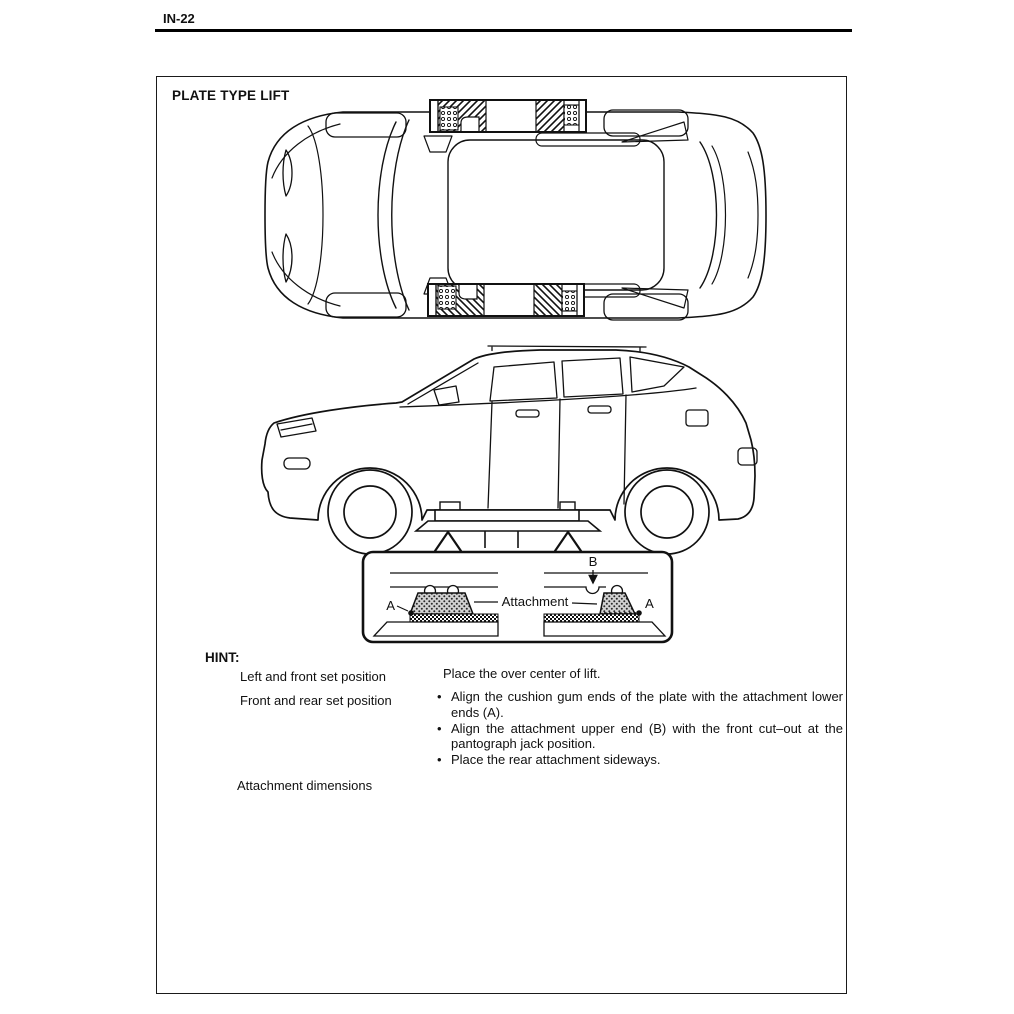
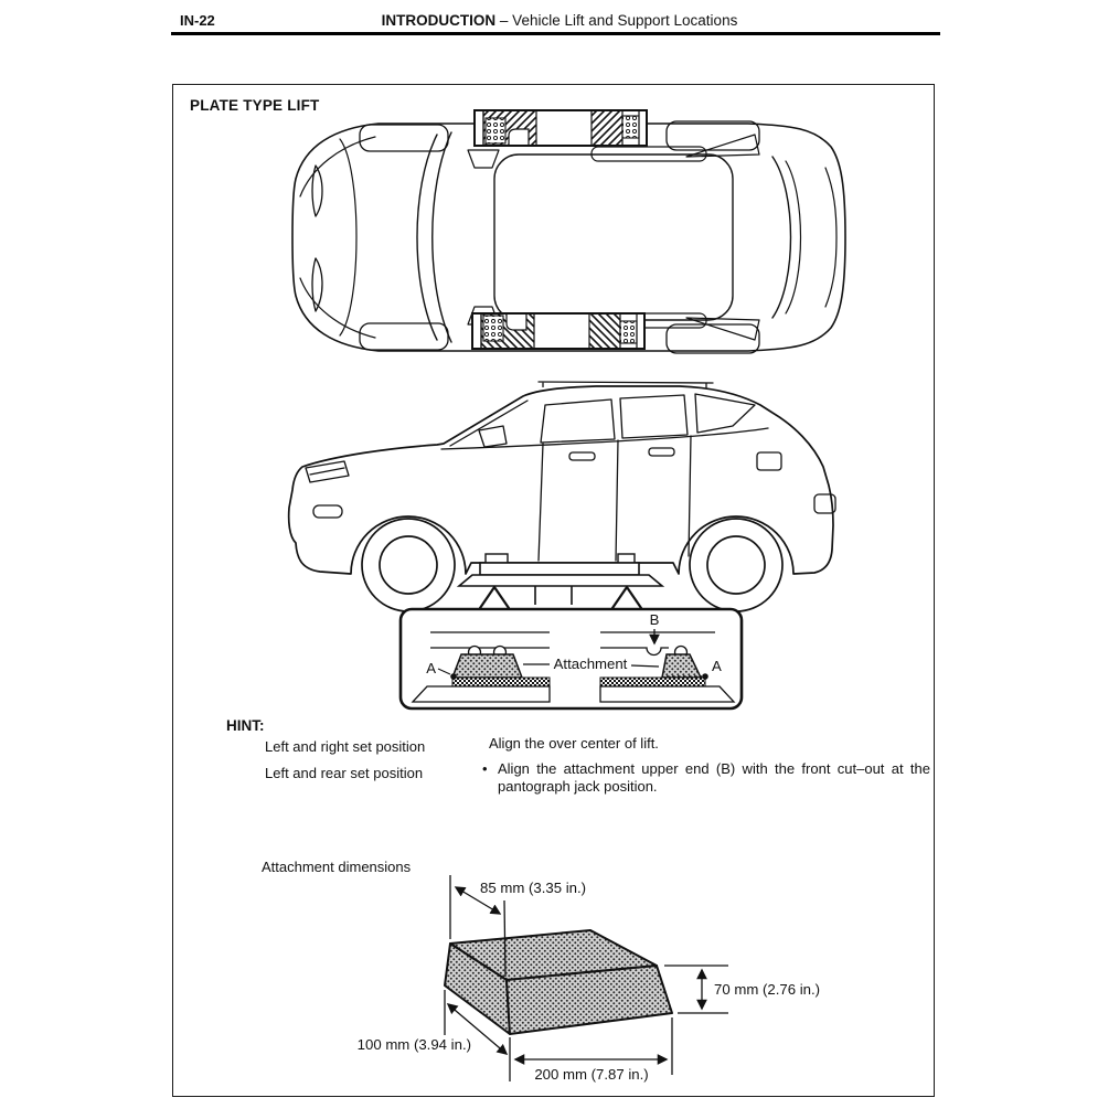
  IN-22
+ INTRODUCTION – Vehicle Lift and Support Locations
  PLATE TYPE LIFT
  A
  Attachment
  B
  A
  HINT:
- Left and front set position
+ Left and right set position
- Front and rear set position
+ Left and rear set position
- Place the over center of lift.
+ Align the over center of lift.
- • Align the cushion gum ends of the plate with the attachment lower ends (A).
  • Align the attachment upper end (B) with the front cut–out at the pantograph jack position.
- • Place the rear attachment sideways.
  Attachment dimensions
+ 85 mm (3.35 in.)
+ 70 mm (2.76 in.)
+ 100 mm (3.94 in.)
+ 200 mm (7.87 in.)
